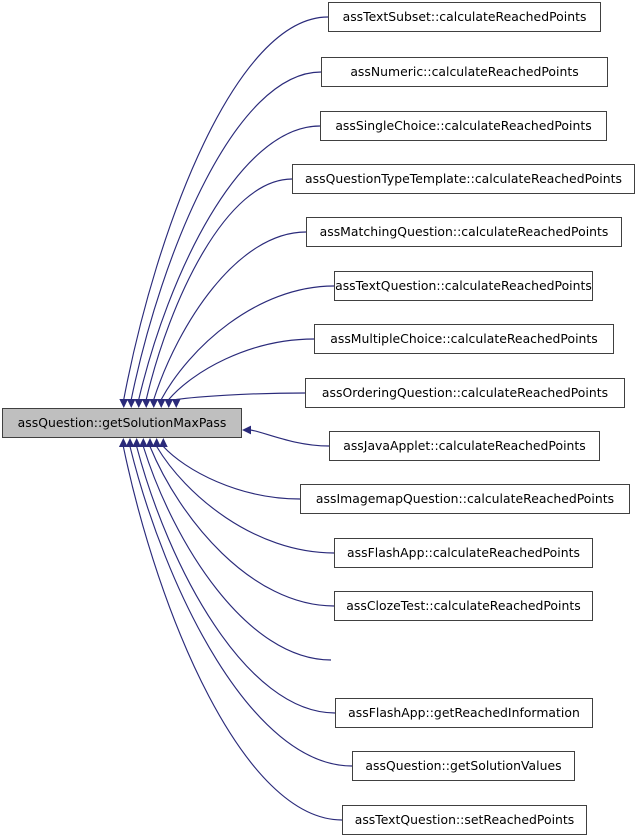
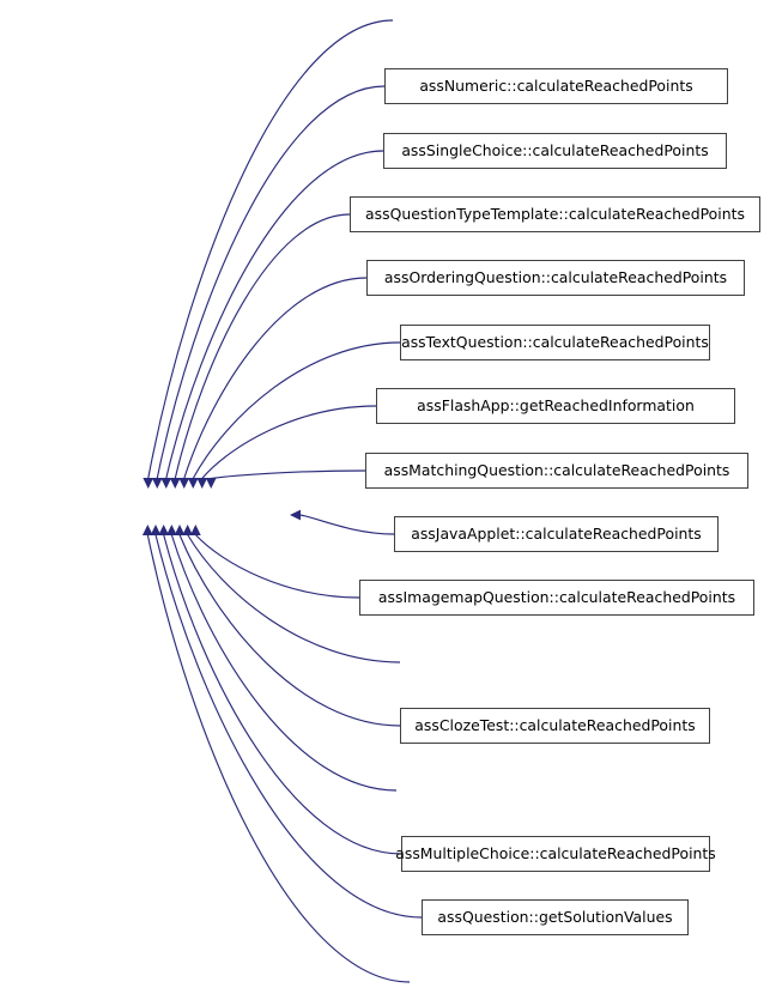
- assQuestion::getSolutionMaxPass
- assTextSubset::calculateReachedPoints
  assNumeric::calculateReachedPoints
  assSingleChoice::calculateReachedPoints
  assQuestionTypeTemplate::calculateReachedPoints
- assMatchingQuestion::calculateReachedPoints
+ assOrderingQuestion::calculateReachedPoints
  assTextQuestion::calculateReachedPoints
- assMultipleChoice::calculateReachedPoints
+ assFlashApp::getReachedInformation
- assOrderingQuestion::calculateReachedPoints
+ assMatchingQuestion::calculateReachedPoints
  assJavaApplet::calculateReachedPoints
  assImagemapQuestion::calculateReachedPoints
- assFlashApp::calculateReachedPoints
  assClozeTest::calculateReachedPoints
- assFlashApp::getReachedInformation
+ assMultipleChoice::calculateReachedPoints
  assQuestion::getSolutionValues
- assTextQuestion::setReachedPoints
